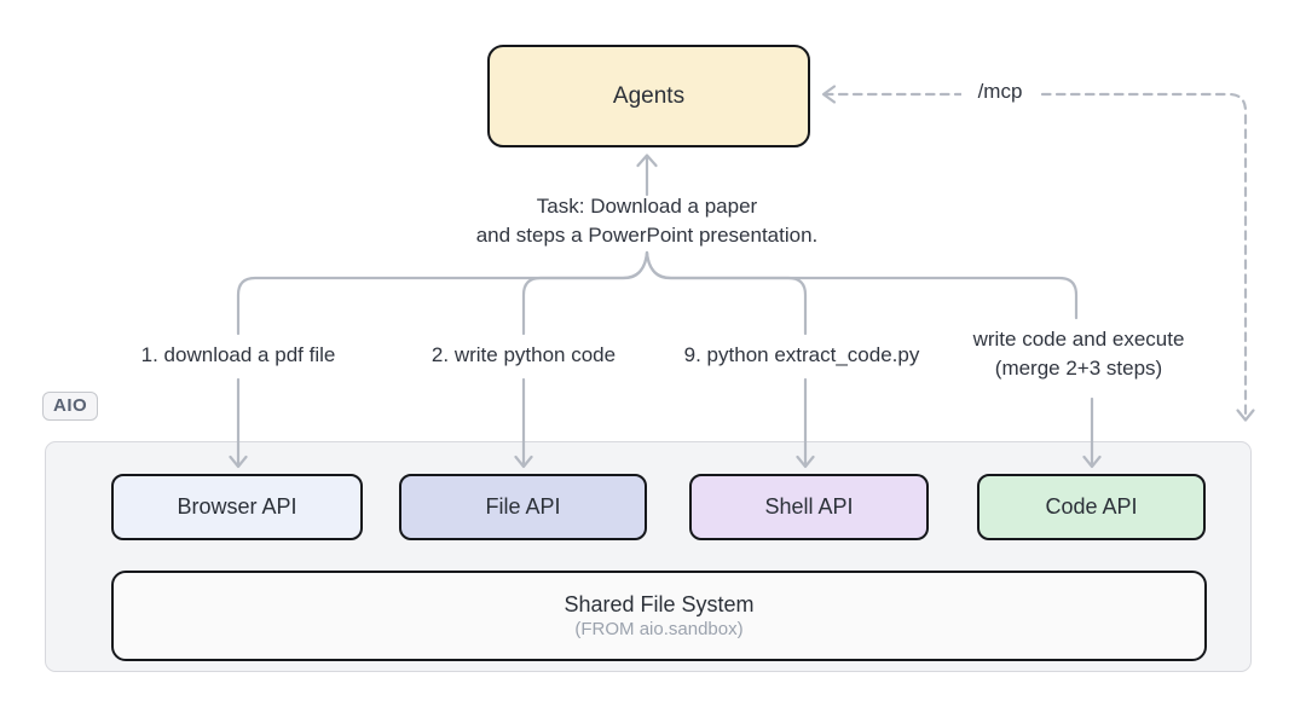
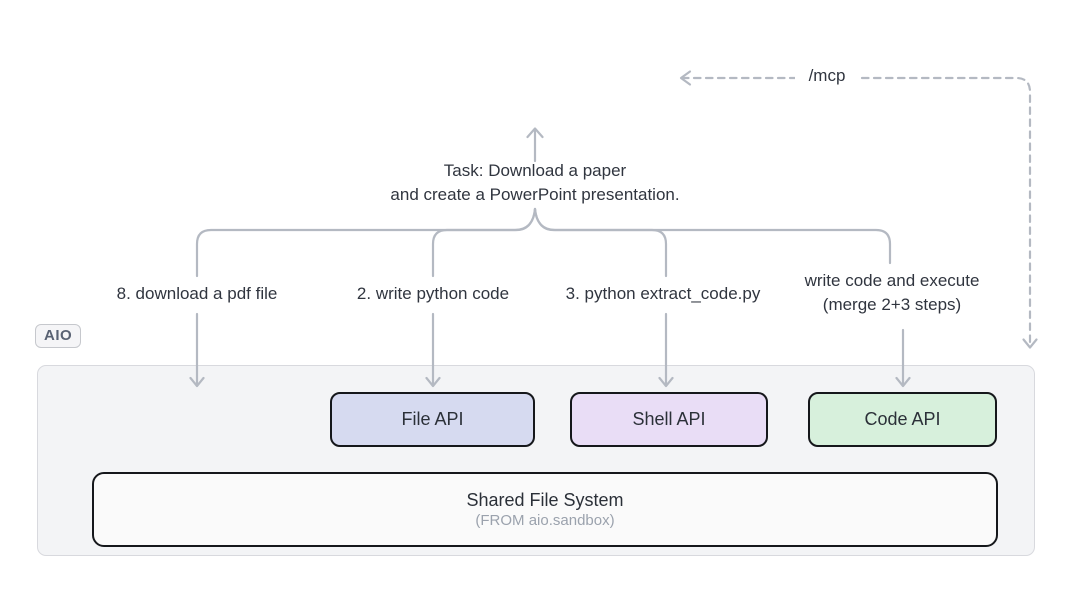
- Agents
  /mcp
  Task: Download a paper
- and steps a PowerPoint presentation.
+ and create a PowerPoint presentation.
- 1. download a pdf file
+ 8. download a pdf file
  2. write python code
- 9. python extract_code.py
+ 3. python extract_code.py
  write code and execute
  (merge 2+3 steps)
  AIO
- Browser API
  File API
  Shell API
  Code API
  Shared File System
  (FROM aio.sandbox)
